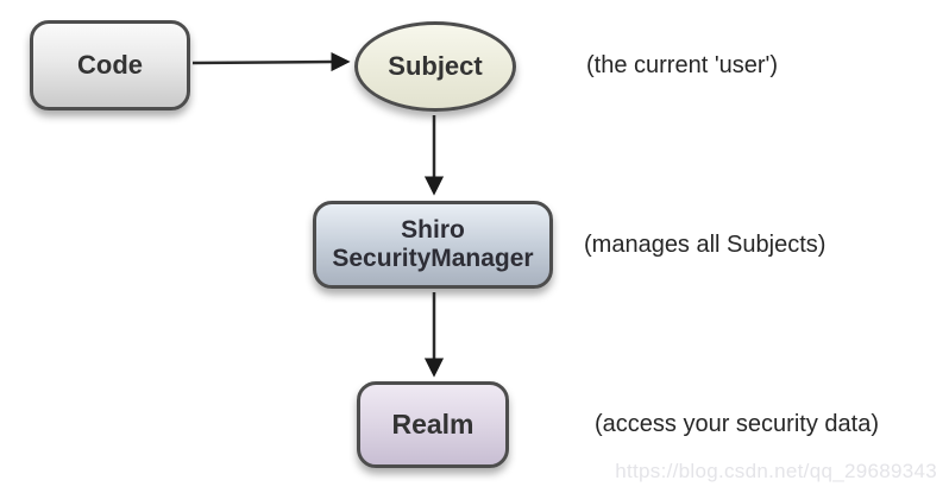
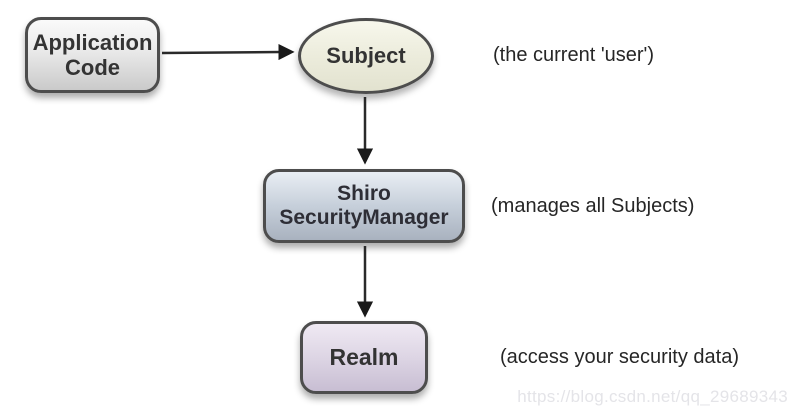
+ Application
  Code
  Subject
  Shiro
  SecurityManager
  Realm
  (the current 'user')
  (manages all Subjects)
  (access your security data)
  https://blog.csdn.net/qq_29689343
